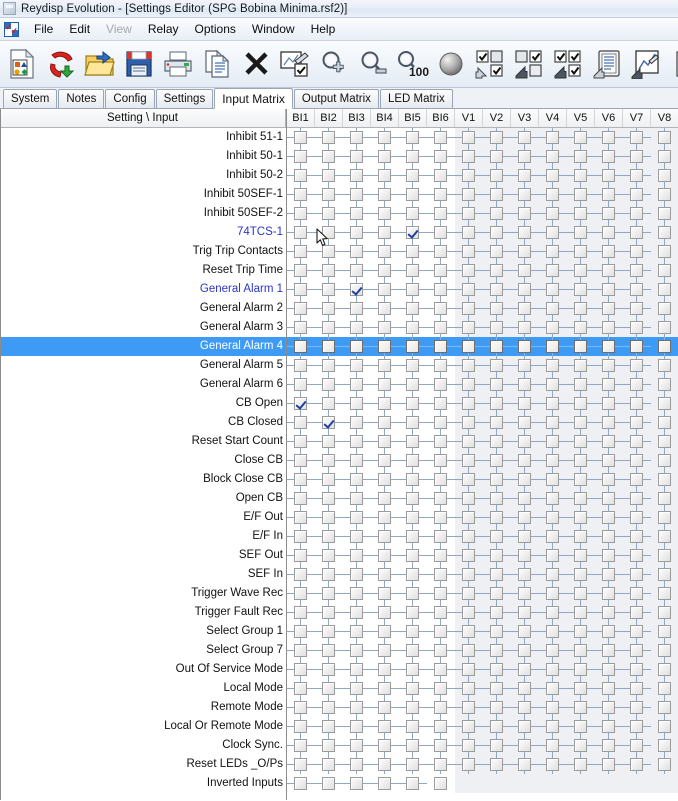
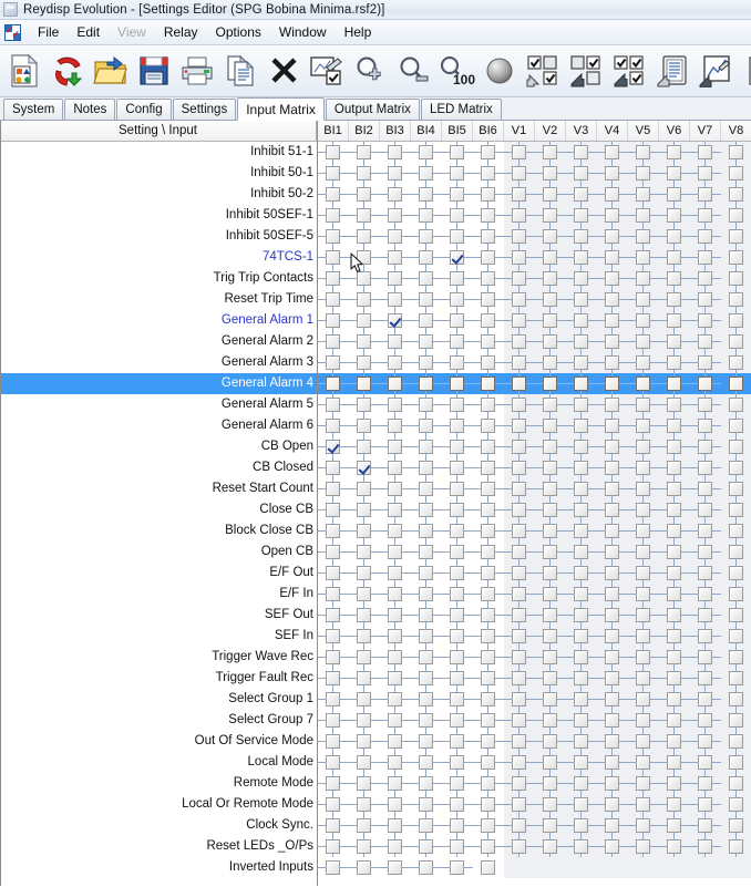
  Reydisp Evolution - [Settings Editor (SPG Bobina Minima.rsf2)]
  ✓
  ✓
  File
  Edit
  View
  Relay
  Options
  Window
  Help
  100
  System
  Notes
  Config
  Settings
  Input Matrix
  Output Matrix
  LED Matrix
  Setting \ Input
  Inhibit 51-1
  Inhibit 50-1
  Inhibit 50-2
  Inhibit 50SEF-1
- Inhibit 50SEF-2
+ Inhibit 50SEF-5
  74TCS-1
  Trig Trip Contacts
  Reset Trip Time
  General Alarm 1
  General Alarm 2
  General Alarm 3
  General Alarm 4
  General Alarm 5
  General Alarm 6
  CB Open
  CB Closed
  Reset Start Count
  Close CB
  Block Close CB
  Open CB
  E/F Out
  E/F In
  SEF Out
  SEF In
  Trigger Wave Rec
  Trigger Fault Rec
  Select Group 1
  Select Group 7
  Out Of Service Mode
  Local Mode
  Remote Mode
  Local Or Remote Mode
  Clock Sync.
  Reset LEDs _O/Ps
  Inverted Inputs
  BI1
  BI2
  BI3
  BI4
  BI5
  BI6
  V1
  V2
  V3
  V4
  V5
  V6
  V7
  V8
